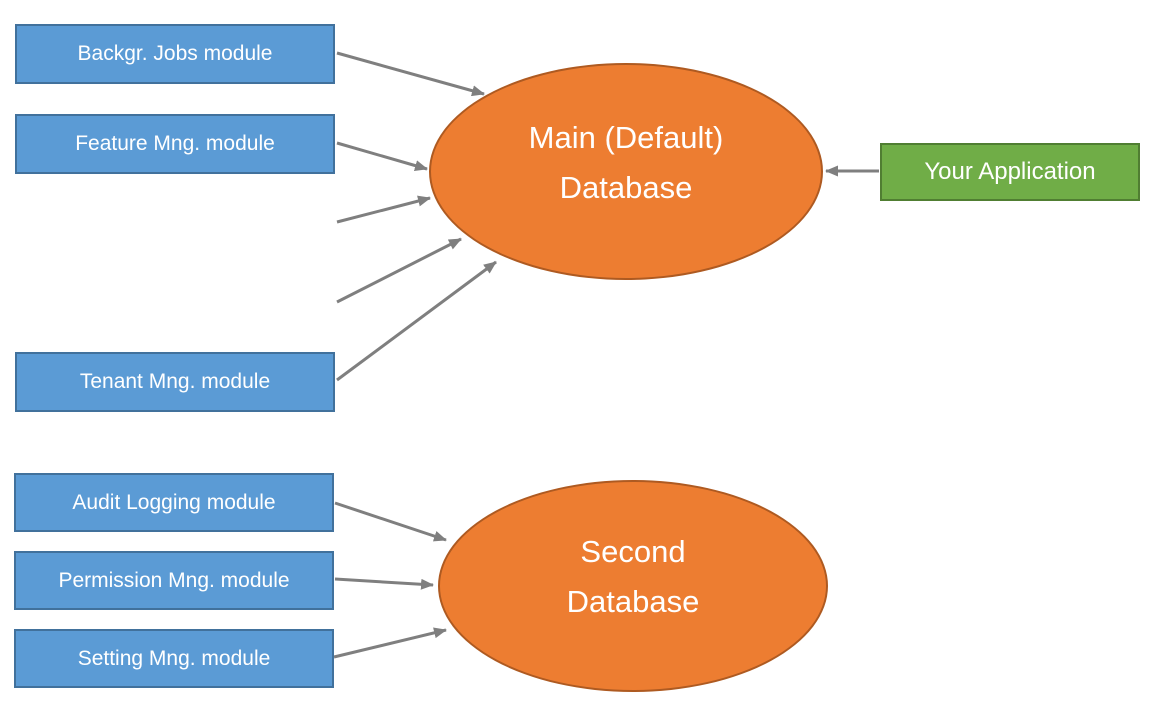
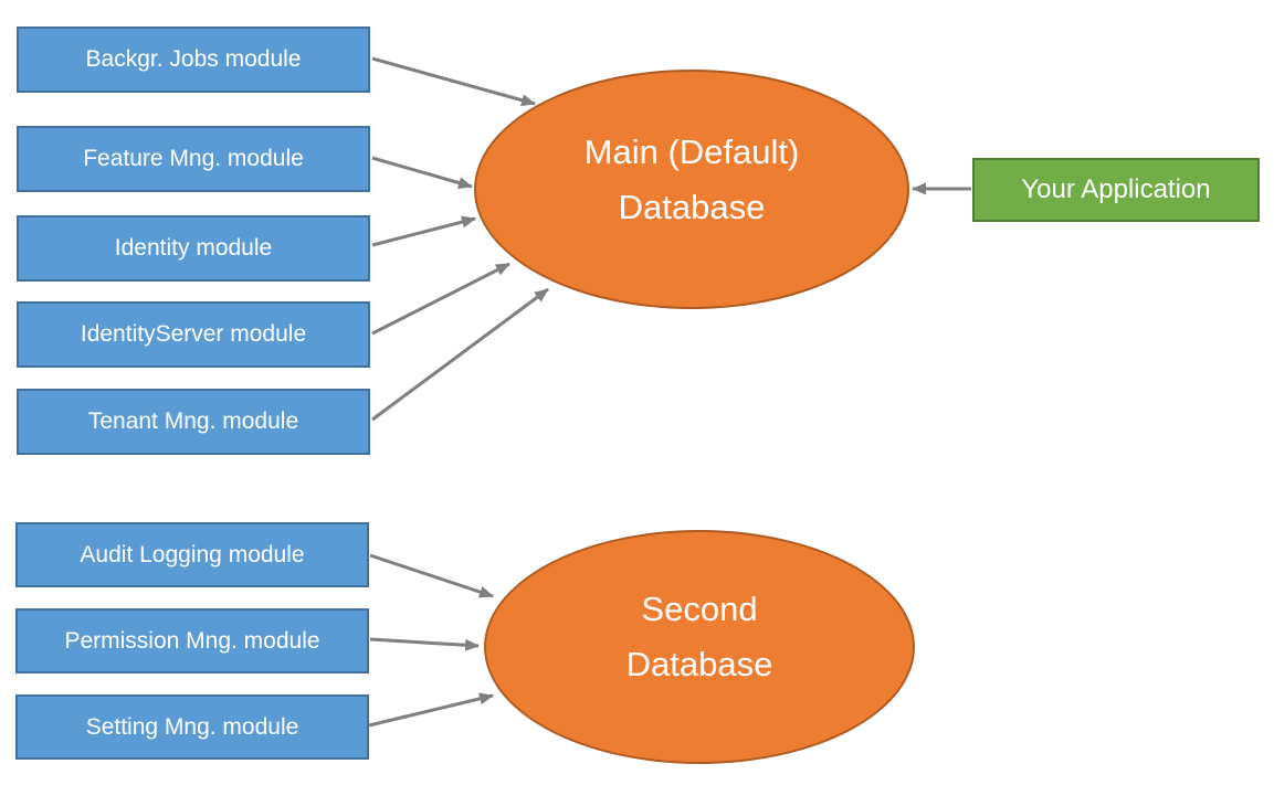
  Backgr. Jobs module
  Feature Mng. module
+ Identity module
+ IdentityServer module
  Tenant Mng. module
  Audit Logging module
  Permission Mng. module
  Setting Mng. module
  Main (Default)
  Database
  Second
  Database
  Your Application
